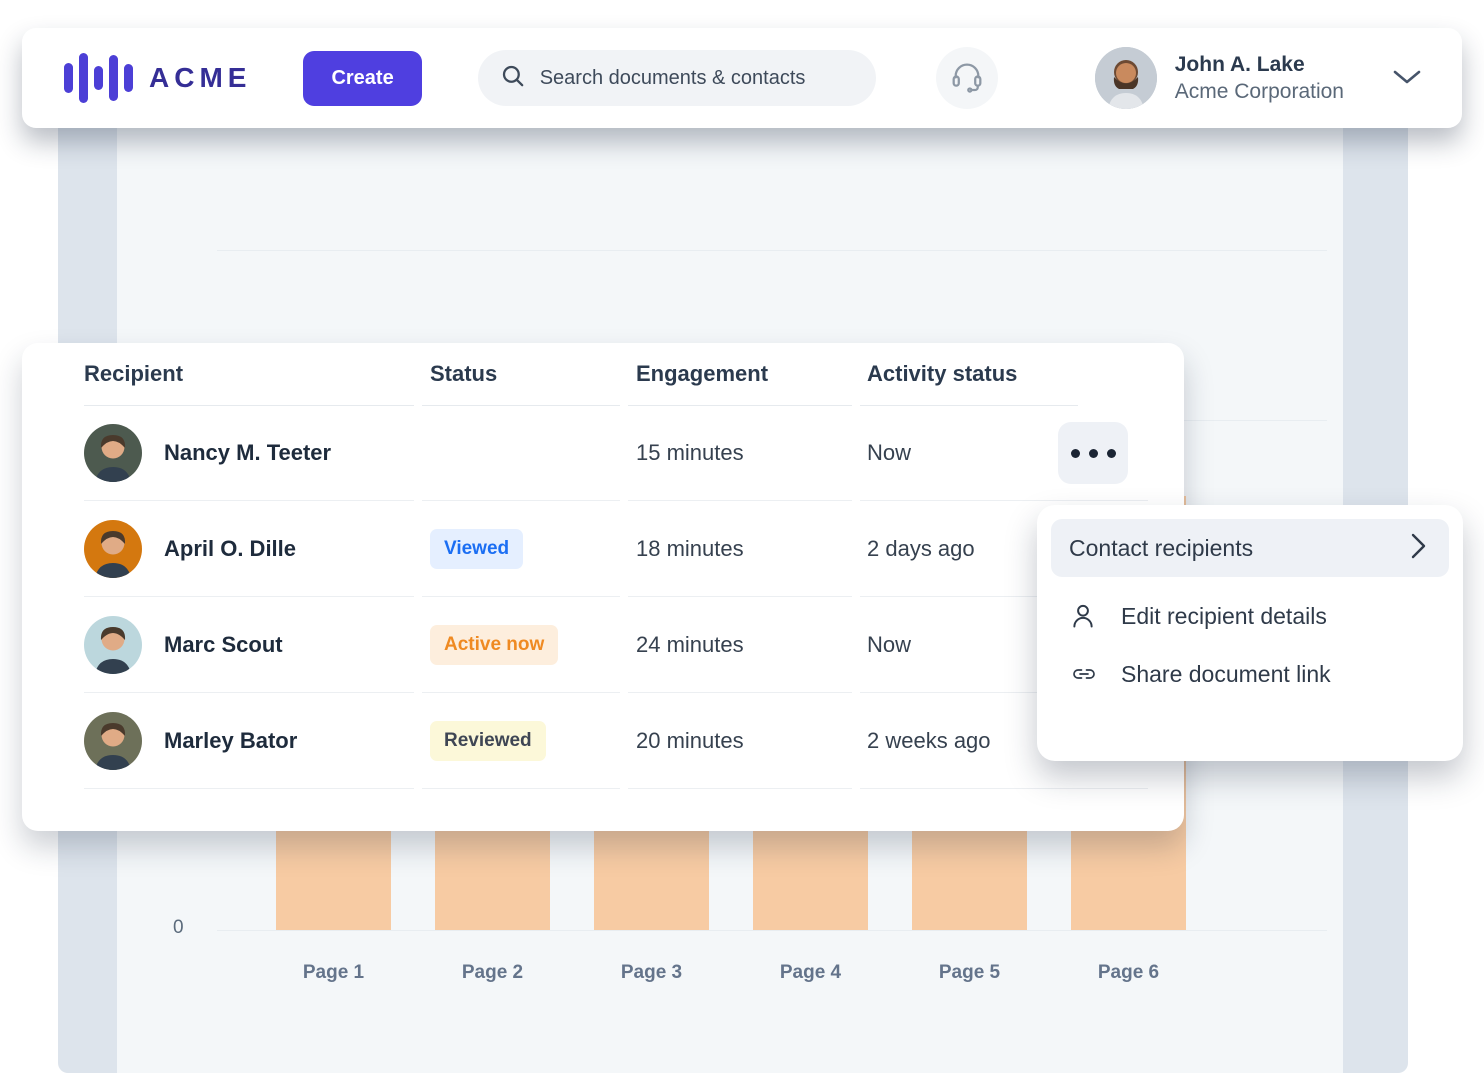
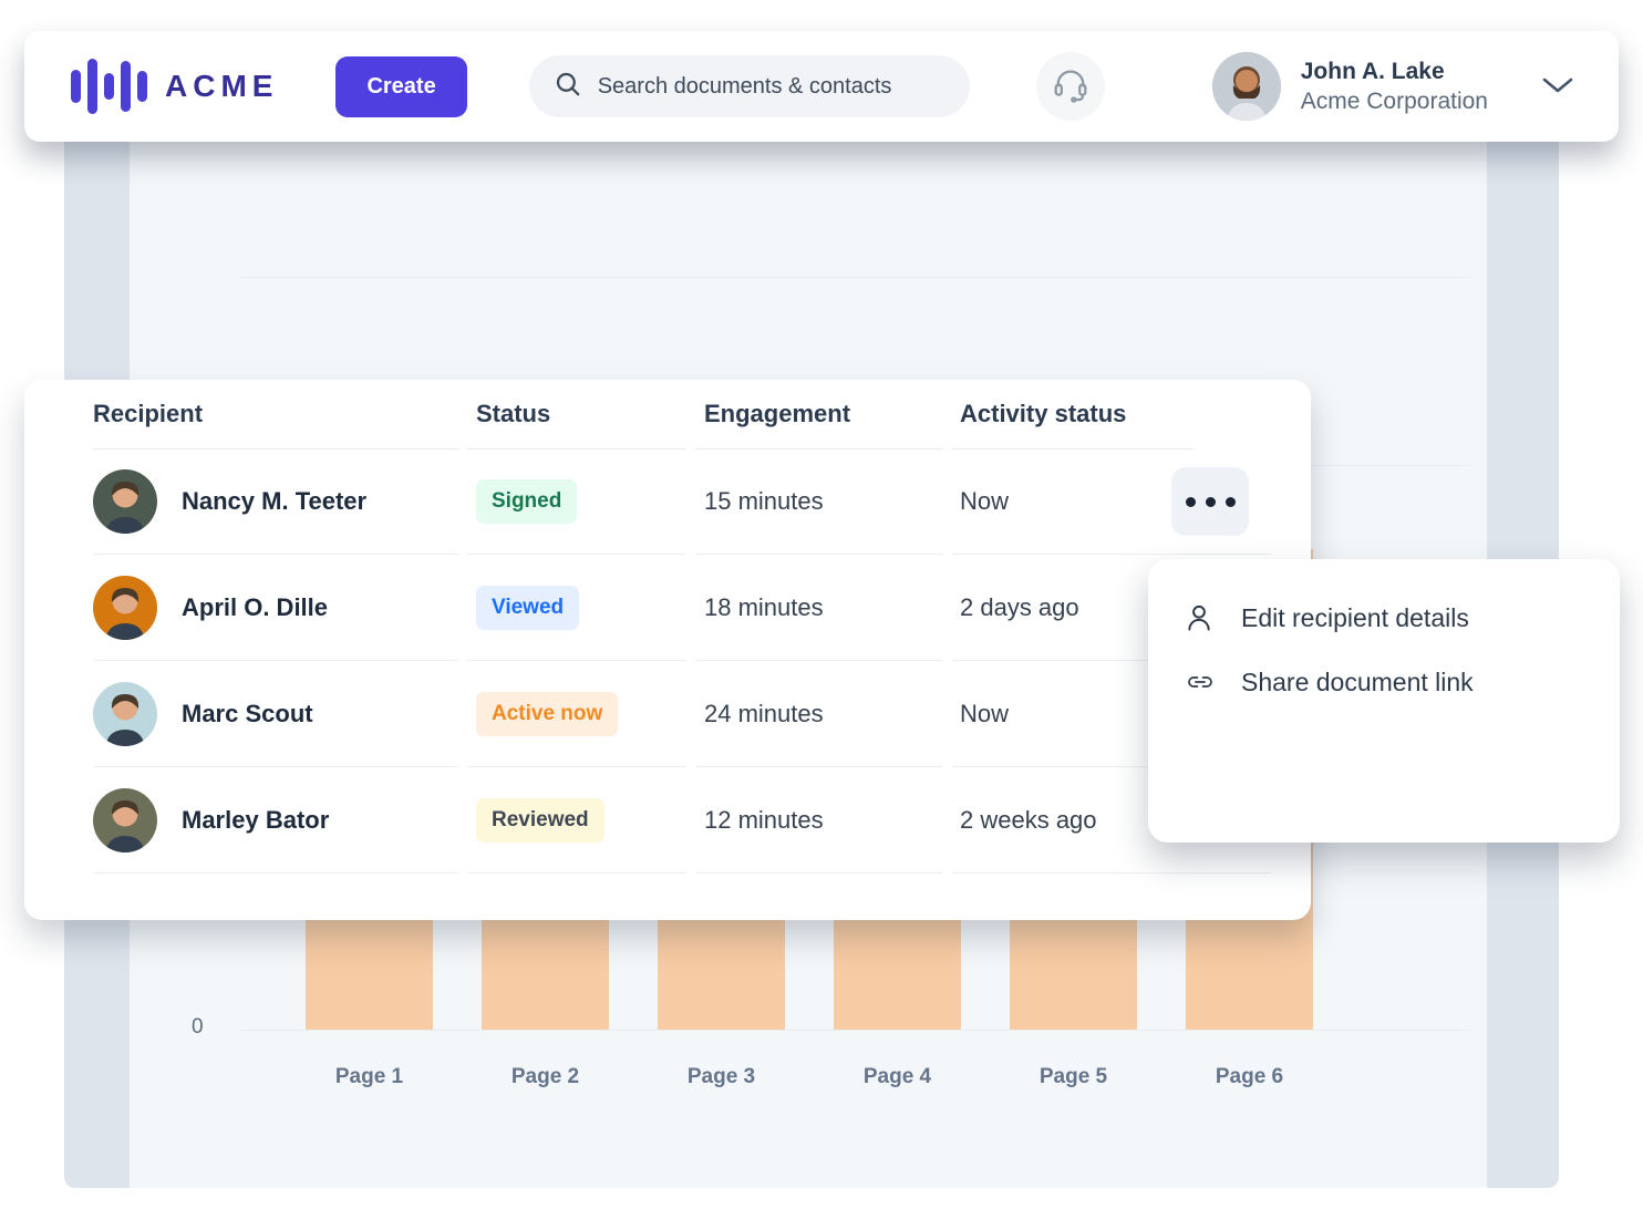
  0
  Page 1
  Page 2
  Page 3
  Page 4
  Page 5
  Page 6
  ACME
  Create
  Search documents & contacts
  John A. Lake
  Acme Corporation
  Recipient
  Status
  Engagement
  Activity status
  Nancy M. Teeter
+ Signed
  15 minutes
  Now
  April O. Dille
  Viewed
  18 minutes
  2 days ago
  Marc Scout
  Active now
  24 minutes
  Now
  Marley Bator
  Reviewed
- 20 minutes
+ 12 minutes
  2 weeks ago
- Contact recipients
  Edit recipient details
  Share document link
